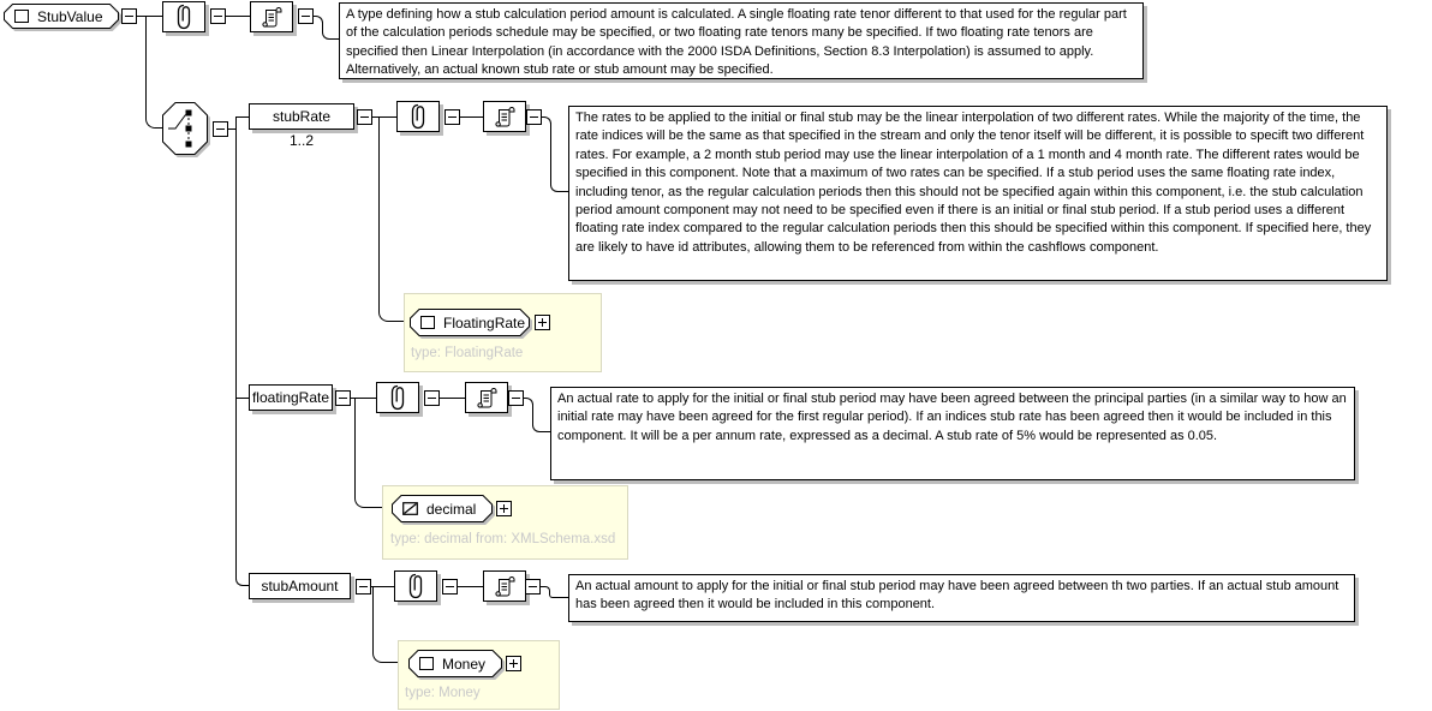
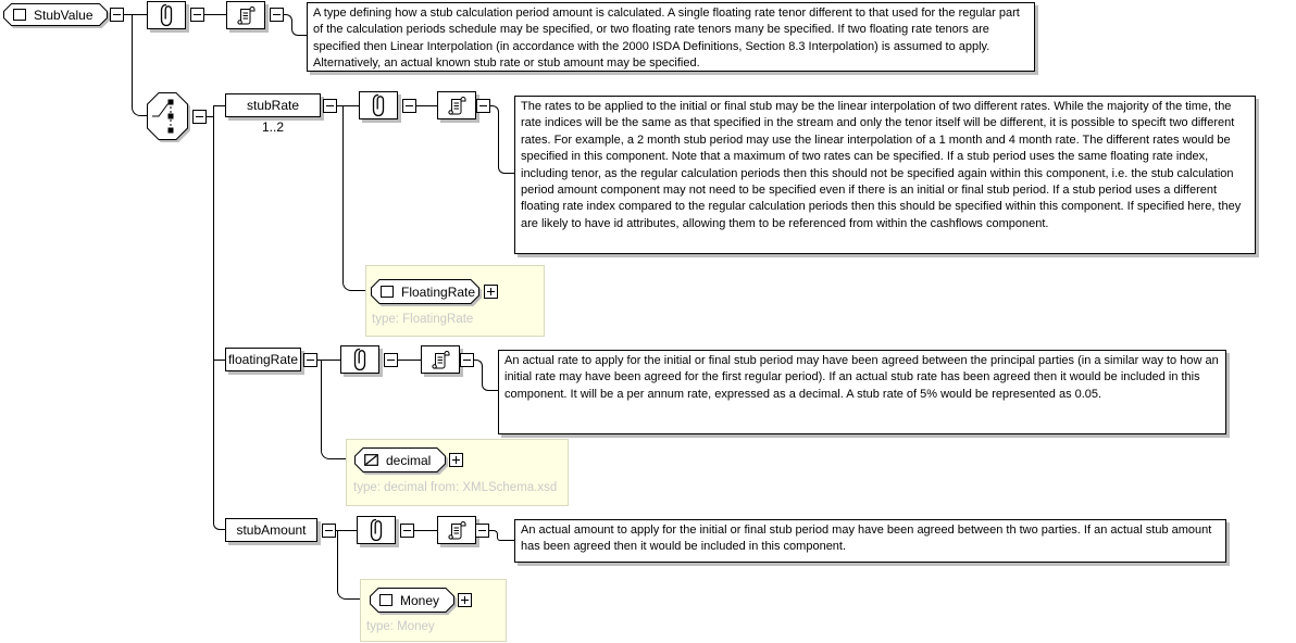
  StubValue
  A type defining how a stub calculation period amount is calculated. A single floating rate tenor different to that used for the regular part of the calculation periods schedule may be specified, or two floating rate tenors many be specified. If two floating rate tenors are specified then Linear Interpolation (in accordance with the 2000 ISDA Definitions, Section 8.3 Interpolation) is assumed to apply. Alternatively, an actual known stub rate or stub amount may be specified.
  stubRate
  1..2
  The rates to be applied to the initial or final stub may be the linear interpolation of two different rates. While the majority of the time, the rate indices will be the same as that specified in the stream and only the tenor itself will be different, it is possible to specift two different rates. For example, a 2 month stub period may use the linear interpolation of a 1 month and 4 month rate. The different rates would be specified in this component. Note that a maximum of two rates can be specified. If a stub period uses the same floating rate index, including tenor, as the regular calculation periods then this should not be specified again within this component, i.e. the stub calculation period amount component may not need to be specified even if there is an initial or final stub period. If a stub period uses a different floating rate index compared to the regular calculation periods then this should be specified within this component. If specified here, they are likely to have id attributes, allowing them to be referenced from within the cashflows component.
  FloatingRate
  type: FloatingRate
  floatingRate
- An actual rate to apply for the initial or final stub period may have been agreed between the principal parties (in a similar way to how an initial rate may have been agreed for the first regular period). If an indices stub rate has been agreed then it would be included in this component. It will be a per annum rate, expressed as a decimal. A stub rate of 5% would be represented as 0.05.
+ An actual rate to apply for the initial or final stub period may have been agreed between the principal parties (in a similar way to how an initial rate may have been agreed for the first regular period). If an actual stub rate has been agreed then it would be included in this component. It will be a per annum rate, expressed as a decimal. A stub rate of 5% would be represented as 0.05.
  decimal
  type: decimal from: XMLSchema.xsd
  stubAmount
  An actual amount to apply for the initial or final stub period may have been agreed between th two parties. If an actual stub amount has been agreed then it would be included in this component.
  Money
  type: Money
